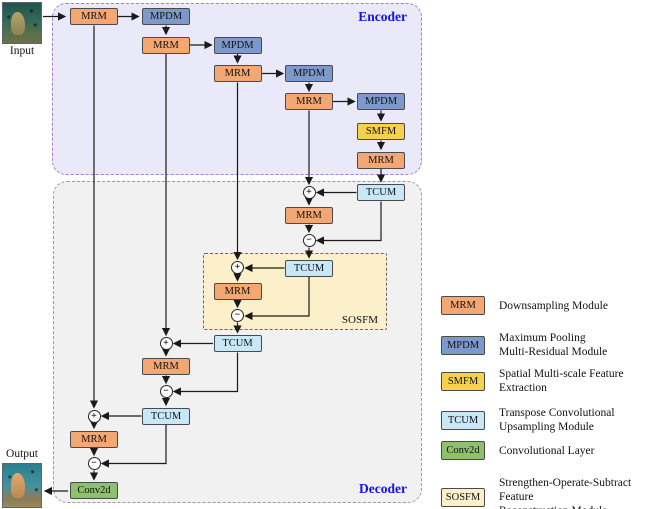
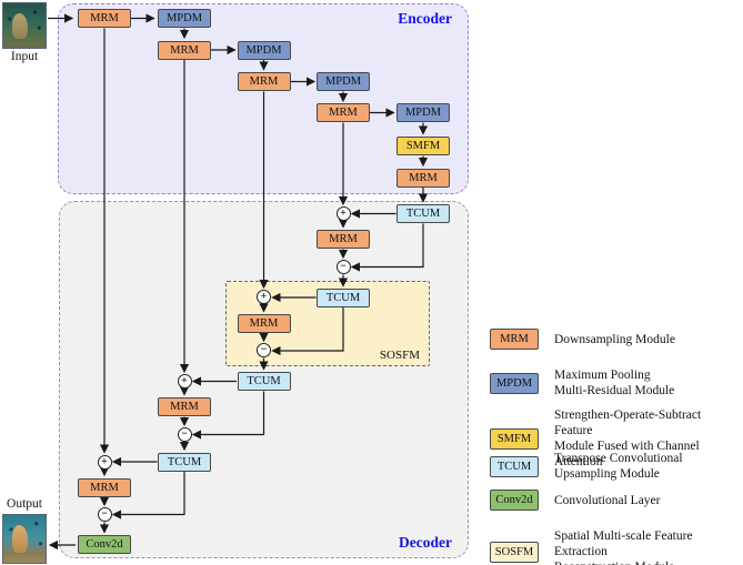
  Encoder
  Decoder
  SOSFM
  Input
  Output
  MRM
  MPDM
  MRM
  MPDM
  MRM
  MPDM
  MRM
  MPDM
  SMFM
  MRM
  TCUM
  MRM
  TCUM
  MRM
  TCUM
  MRM
  TCUM
  MRM
  Conv2d
  +
  −
  +
  −
  +
  −
  +
  −
  MRM
  Downsampling Module
  MPDM
  Maximum Pooling
  Multi-Residual Module
  SMFM
- Spatial Multi-scale Feature Extraction
+ Strengthen-Operate-Subtract Feature
+ Module Fused with Channel Attention
  TCUM
  Transpose Convolutional
  Upsampling Module
  Conv2d
  Convolutional Layer
  SOSFM
- Strengthen-Operate-Subtract Feature
+ Spatial Multi-scale Feature Extraction
